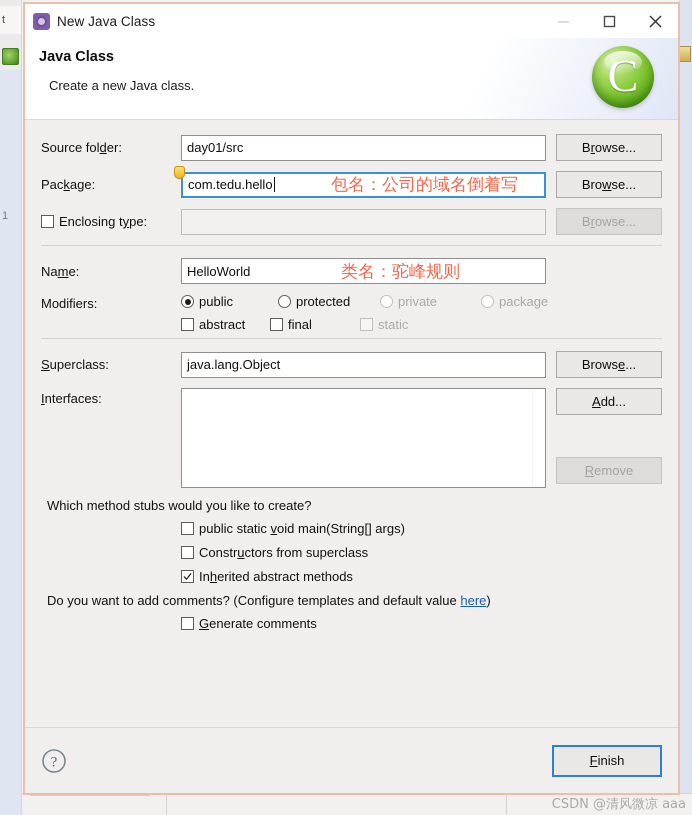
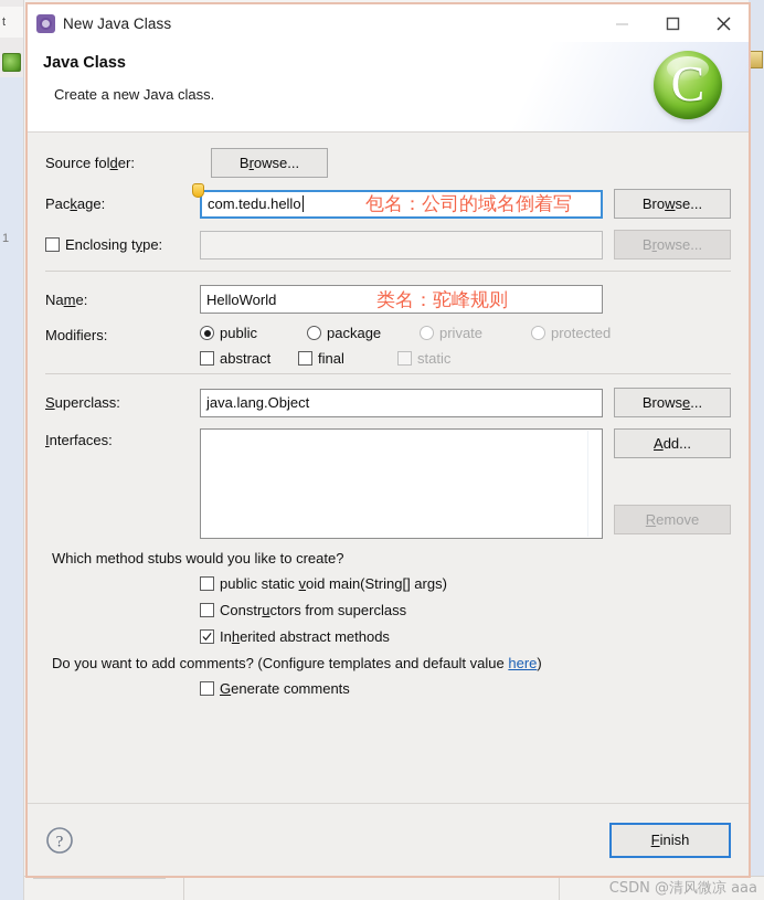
  t
  1
  New Java Class
  Java Class
  Create a new Java class.
  C
  Source folder:
- day01/src
  B
  r
  owse...
  Package:
  com.tedu.hello
  Bro
  w
  se...
  包名：公司的域名倒着写
  Enclosing type:
  B
  r
  owse...
  Name:
  HelloWorld
  类名：驼峰规则
  Modifiers:
  public
- protected
+ package
  private
- package
+ protected
  abstract
  final
  static
  Superclass:
  java.lang.Object
  Brows
  e
  ...
  Interfaces:
  A
  dd...
  R
  emove
  Which method stubs would you like to create?
  public static void main(String[] args)
  Constructors from superclass
  Inherited abstract methods
  Do you want to add comments? (Configure templates and default value here)
  Generate comments
  ?
  F
  inish
  CSDN @清风微凉 aaa
